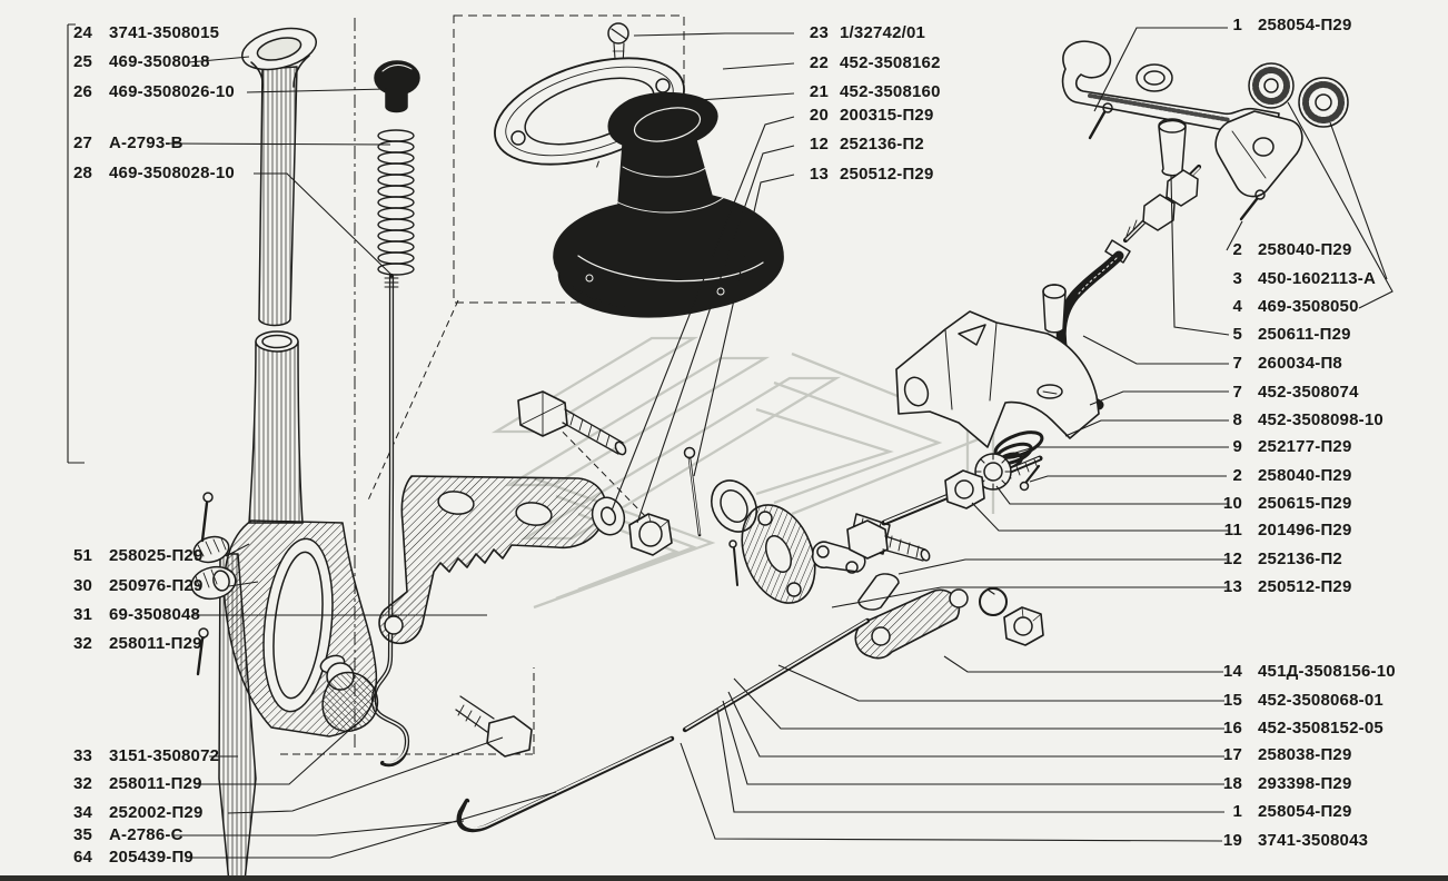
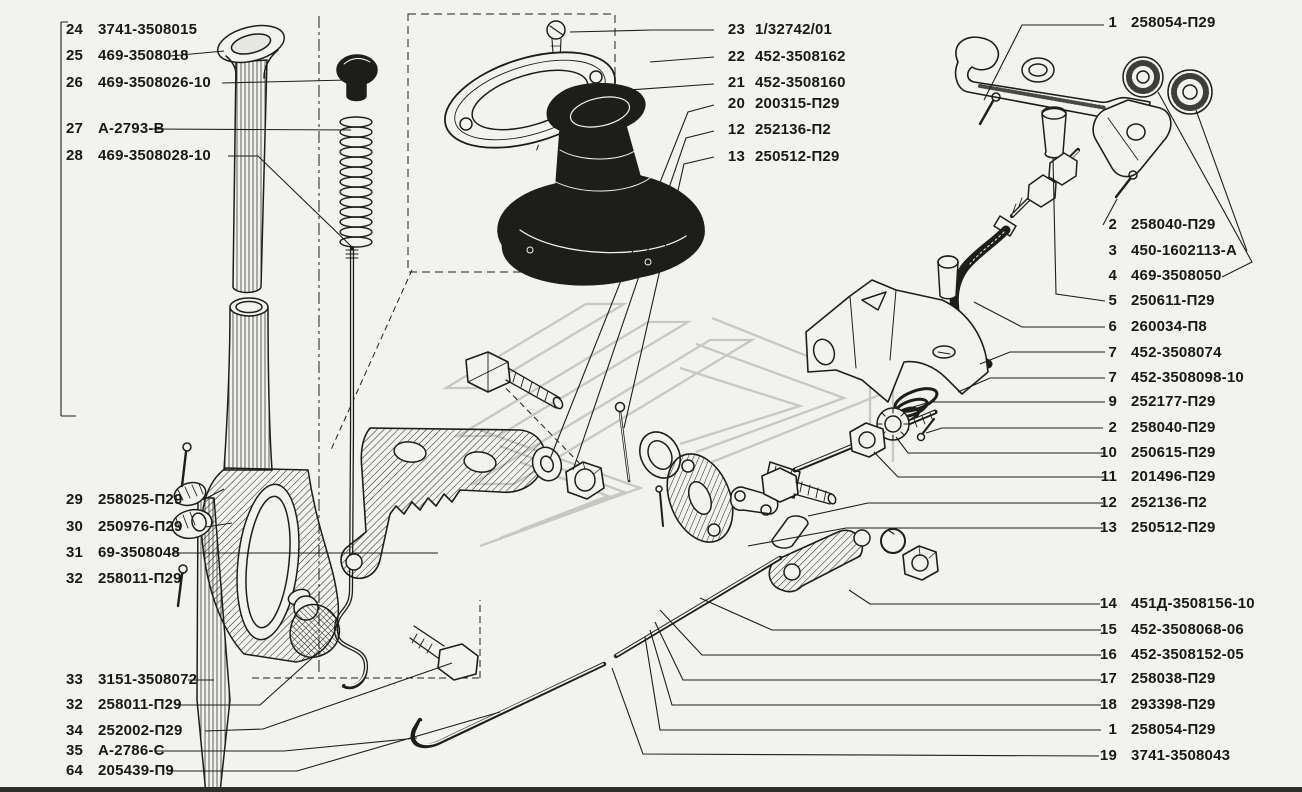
  24 3741-3508015
  25 469-3508018
  26 469-3508026-10
  27 А-2793-В
  28 469-3508028-10
- 51 258025-П29
+ 29 258025-П29
  30 250976-П29
  31 69-3508048
  32 258011-П29
  33 3151-3508072
  32 258011-П29
  34 252002-П29
  35 А-2786-С
  64 205439-П9
  23 1/32742/01
  22 452-3508162
  21 452-3508160
  20 200315-П29
  12 252136-П2
  13 250512-П29
  1 258054-П29
  2 258040-П29
  3 450-1602113-А
  4 469-3508050
  5 250611-П29
- 7 260034-П8
+ 6 260034-П8
  7 452-3508074
- 8 452-3508098-10
+ 7 452-3508098-10
  9 252177-П29
  2 258040-П29
  10 250615-П29
  11 201496-П29
  12 252136-П2
  13 250512-П29
  14 451Д-3508156-10
- 15 452-3508068-01
+ 15 452-3508068-06
  16 452-3508152-05
  17 258038-П29
  18 293398-П29
  1 258054-П29
  19 3741-3508043
